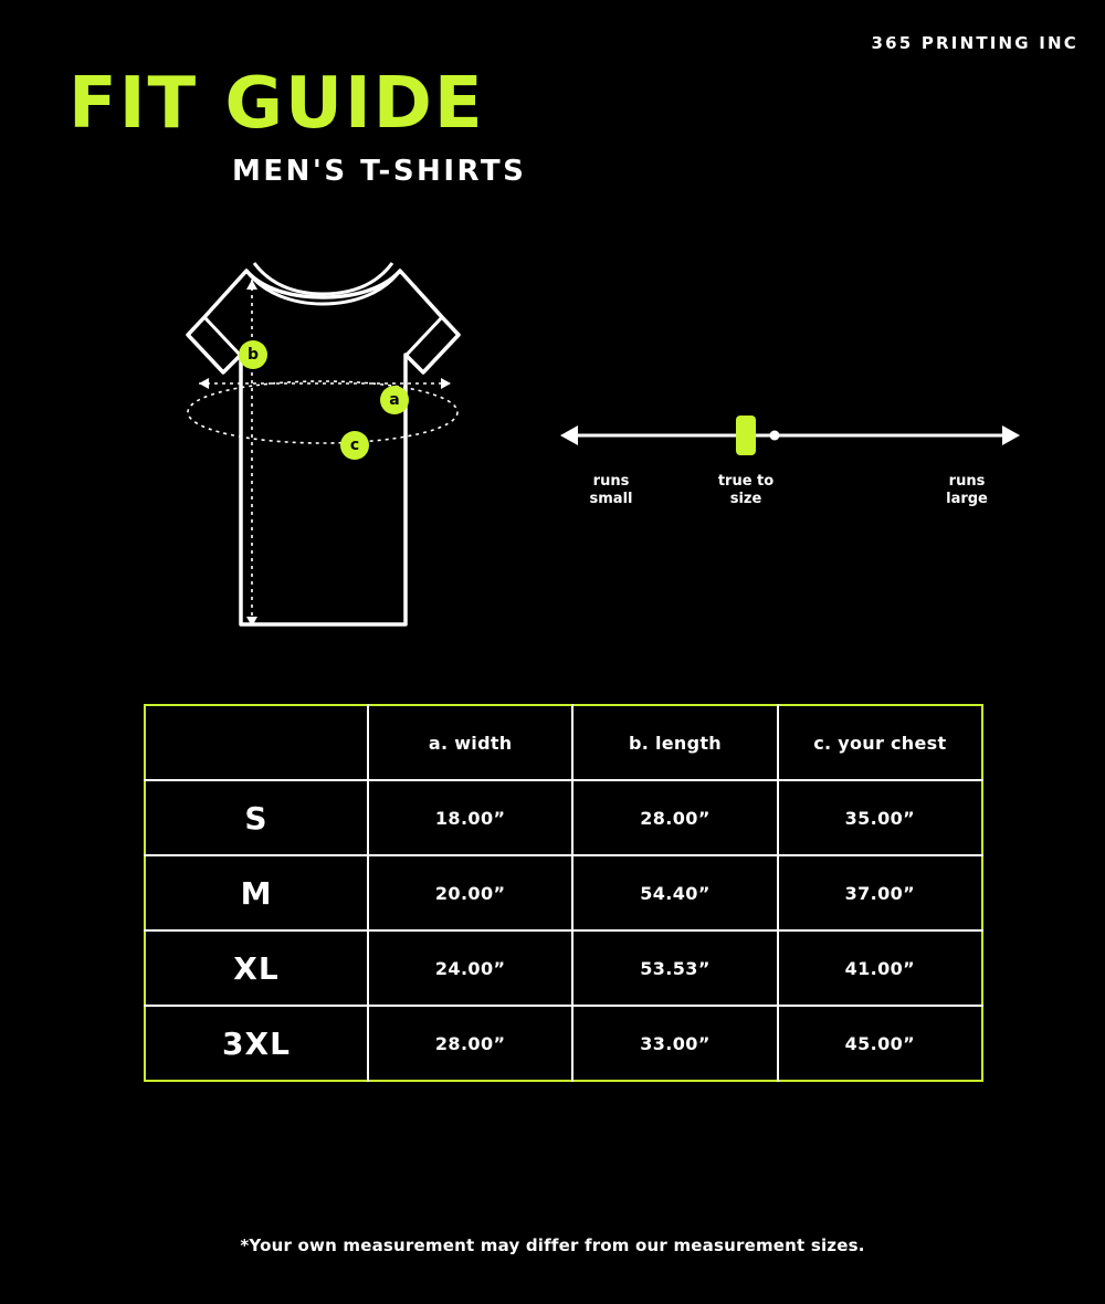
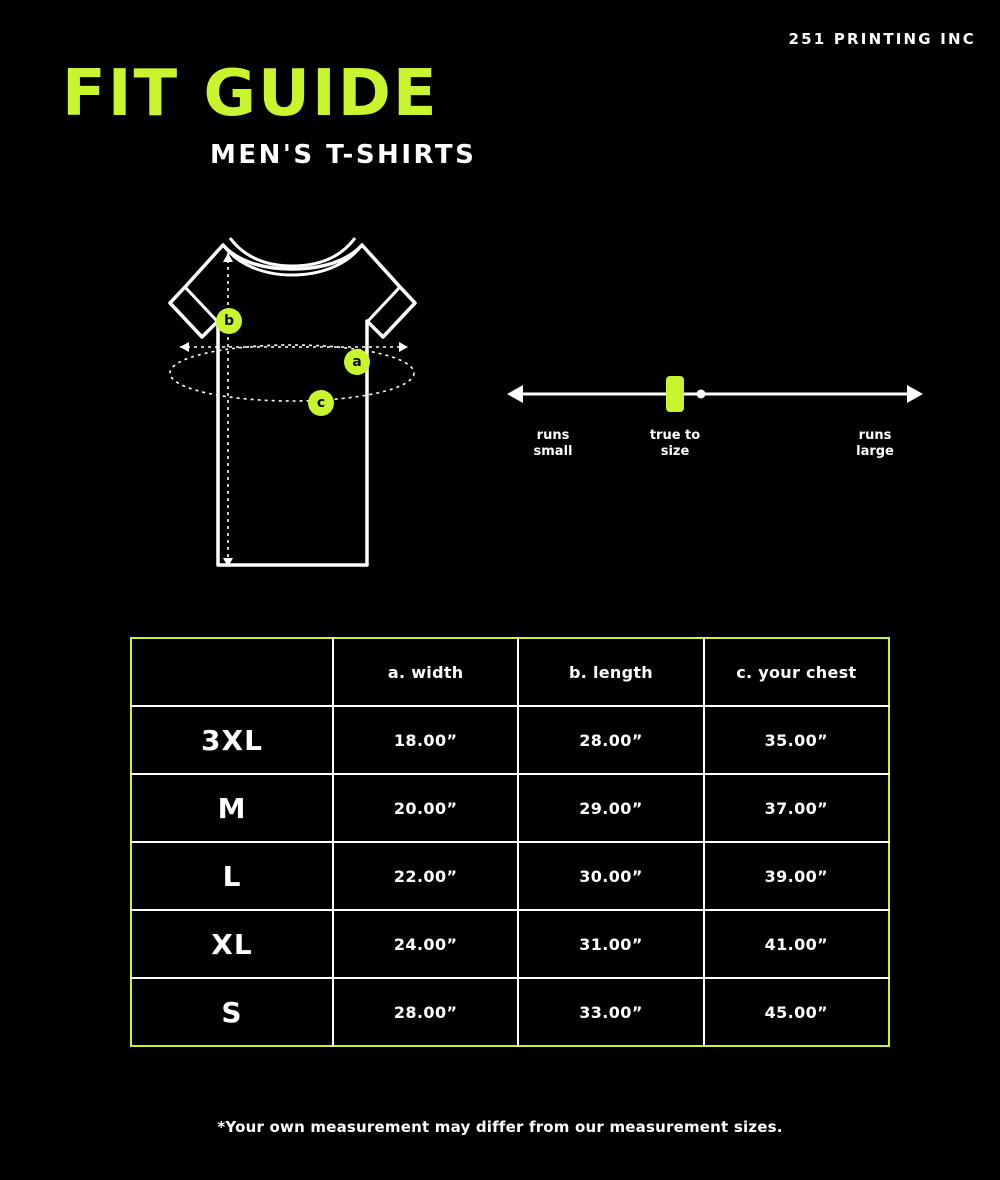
- 365 PRINTING INC
+ 251 PRINTING INC
  FIT GUIDE
  MEN'S T-SHIRTS
  a
  b
  c
  runs
  small
  true to
  size
  runs
  large
  	a. width	b. length	c. your chest
- S	18.00”	28.00”	35.00”
+ 3XL	18.00”	28.00”	35.00”
- M	20.00”	54.40”	37.00”
+ M	20.00”	29.00”	37.00”
+ L	22.00”	30.00”	39.00”
- XL	24.00”	53.53”	41.00”
+ XL	24.00”	31.00”	41.00”
- 3XL	28.00”	33.00”	45.00”
+ S	28.00”	33.00”	45.00”
  *Your own measurement may differ from our measurement sizes.
